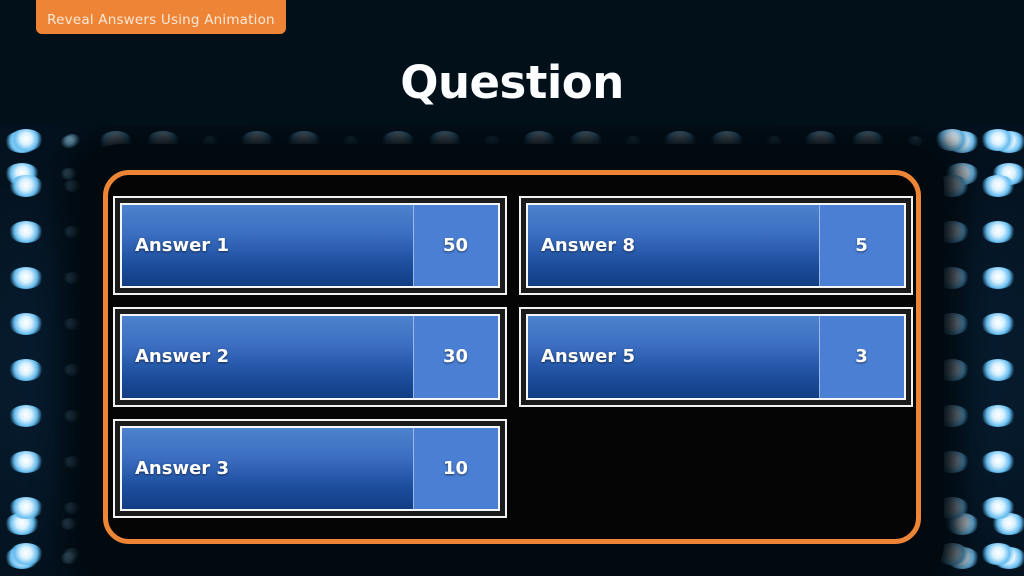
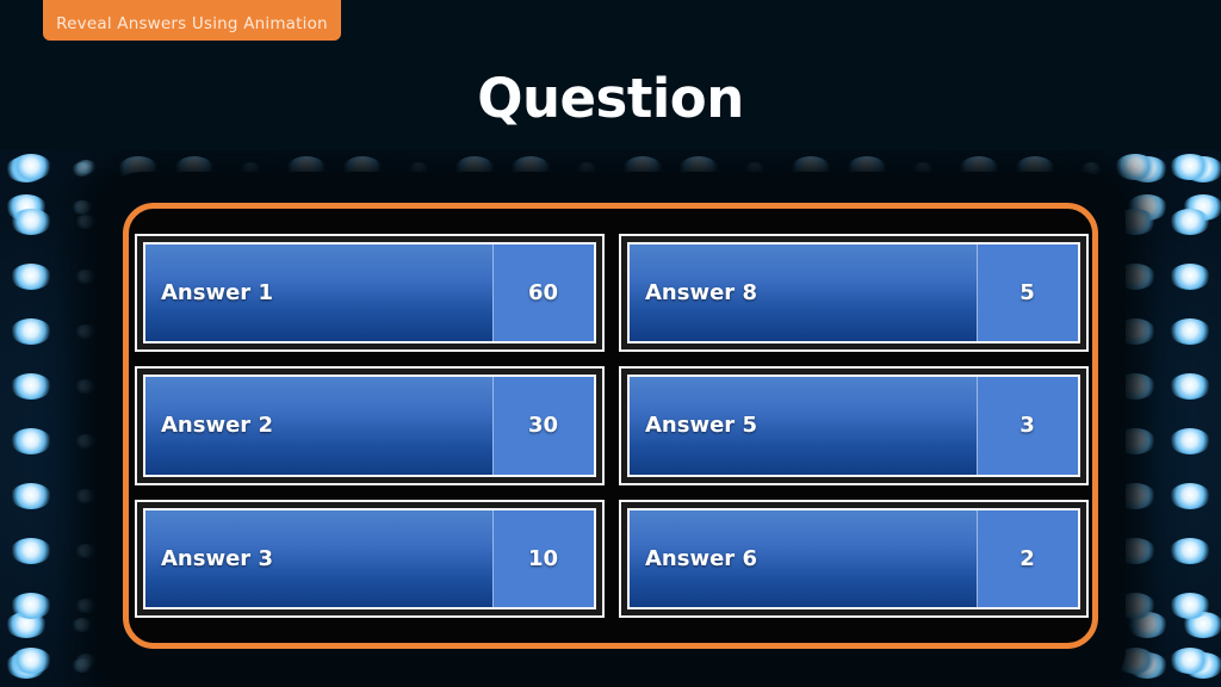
  Reveal Answers Using Animation
  Question
  Answer 1
- 50
+ 60
  Answer 8
  5
  Answer 2
  30
  Answer 5
  3
  Answer 3
  10
+ Answer 6
+ 2
